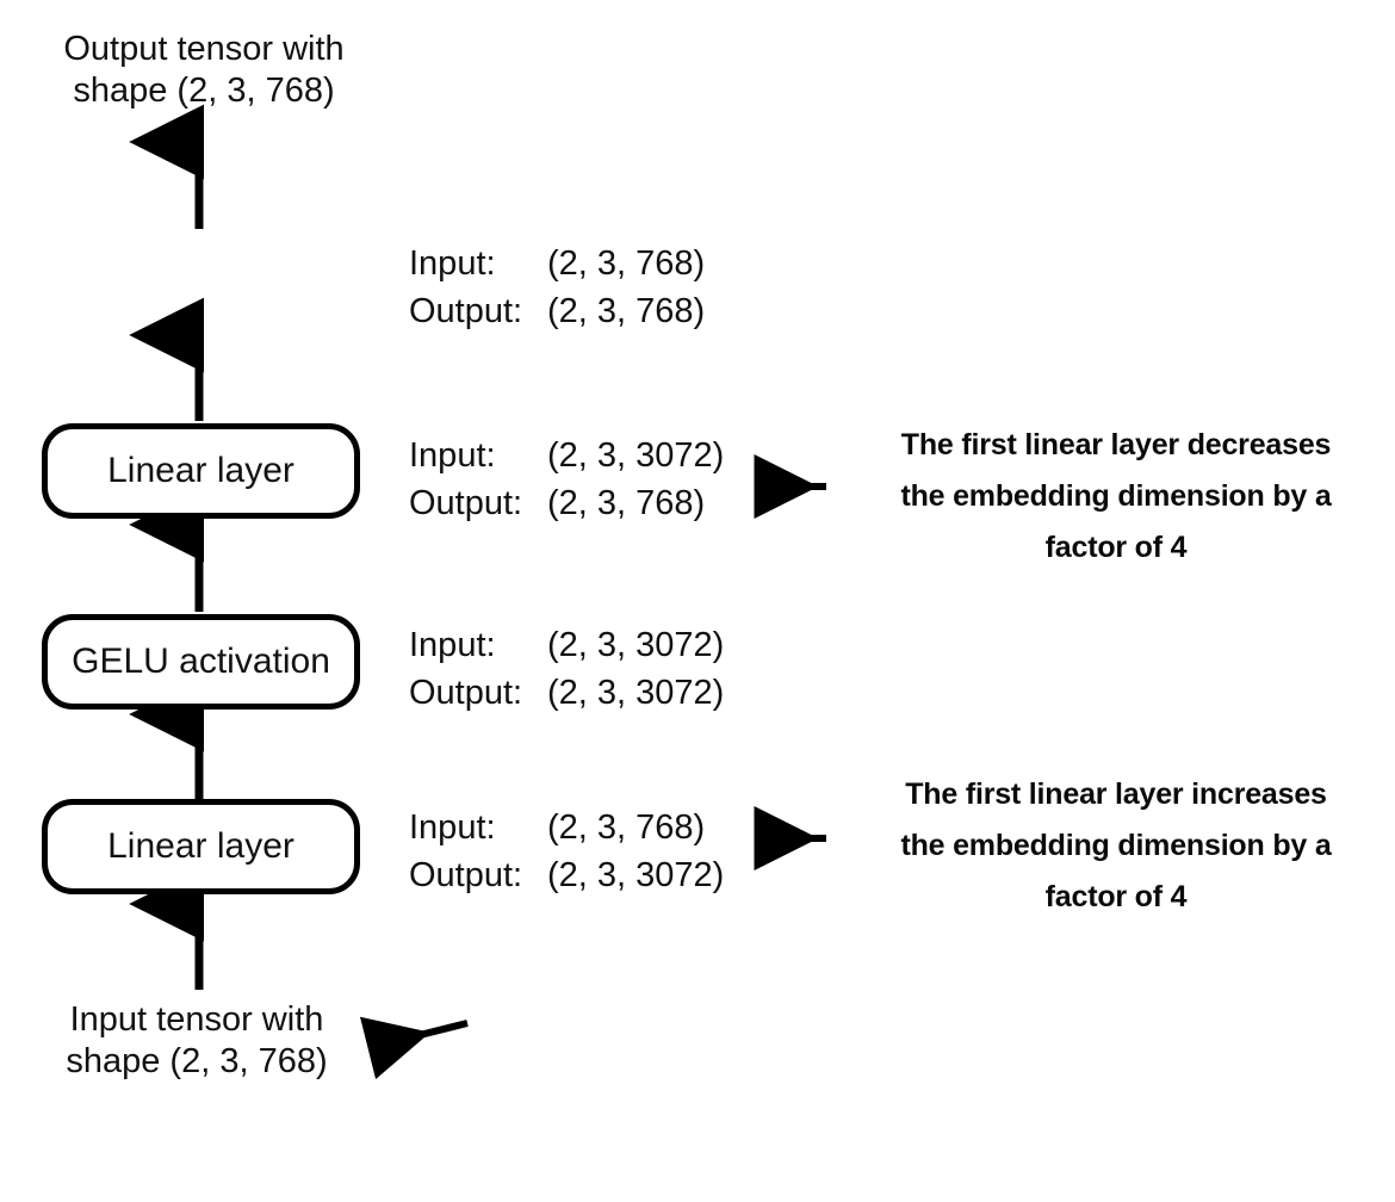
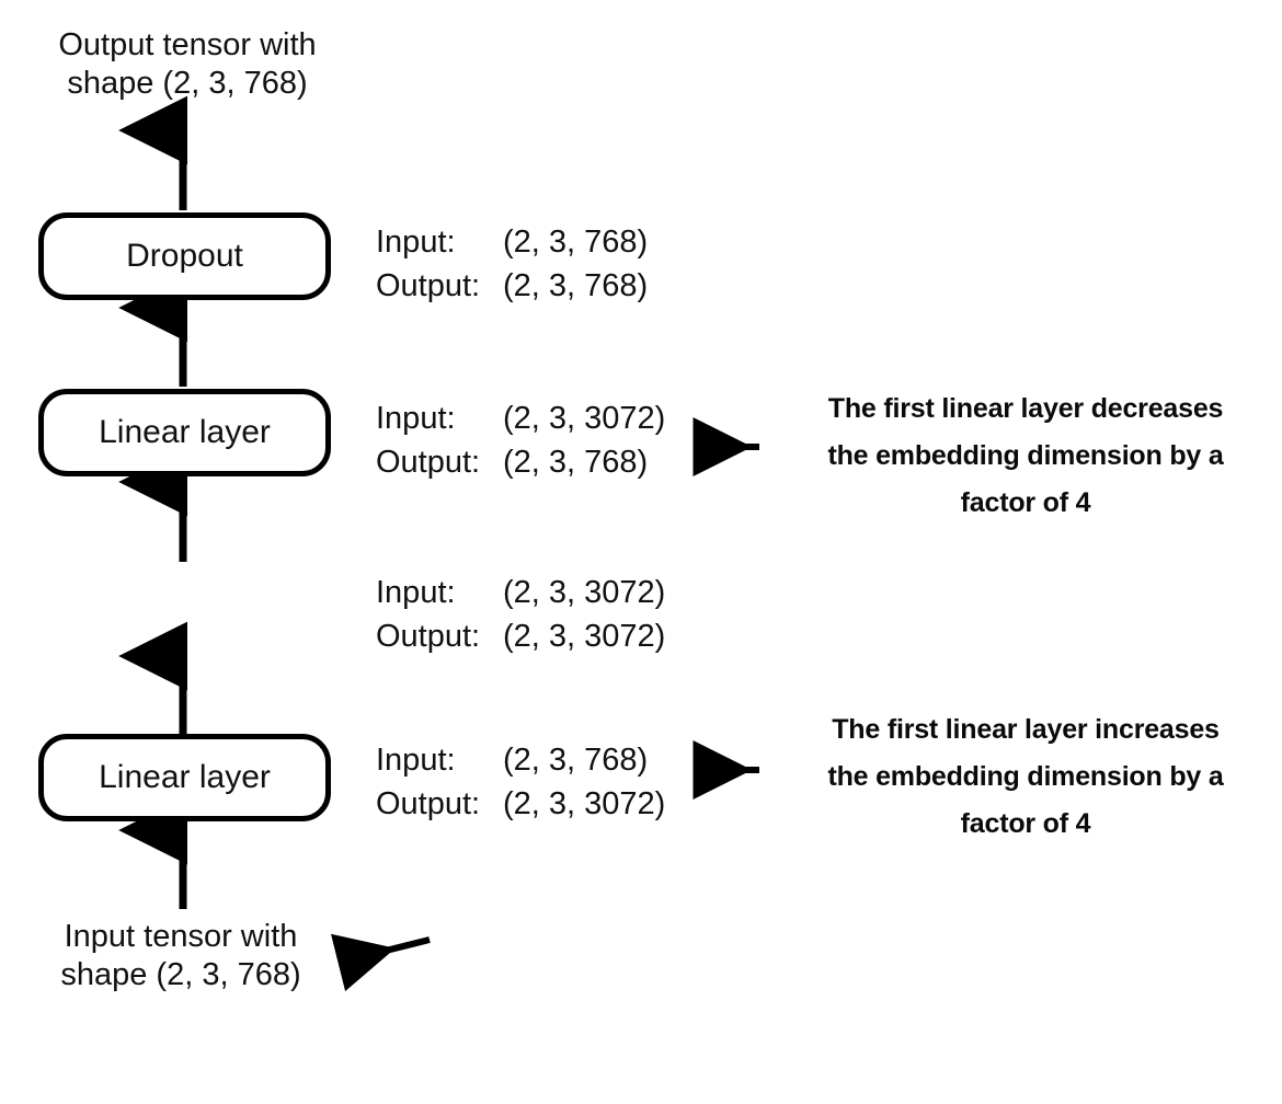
  Output tensor with
  shape (2, 3, 768)
+ Dropout
  Input:
  (2, 3, 768)
  Output:
  (2, 3, 768)
  Linear layer
  Input:
  (2, 3, 3072)
  Output:
  (2, 3, 768)
  The first linear layer decreases
  the embedding dimension by a
  factor of 4
- GELU activation
  Input:
  (2, 3, 3072)
  Output:
  (2, 3, 3072)
  Linear layer
  Input:
  (2, 3, 768)
  Output:
  (2, 3, 3072)
  The first linear layer increases
  the embedding dimension by a
  factor of 4
  Input tensor with
  shape (2, 3, 768)
